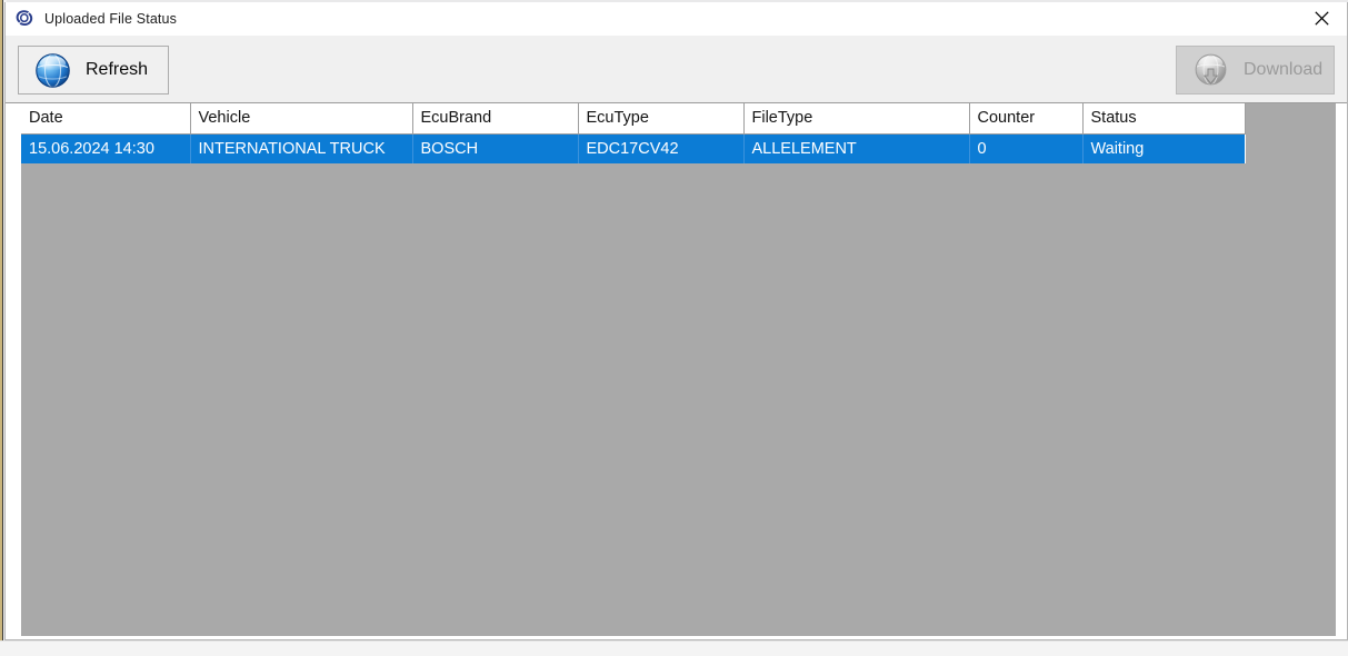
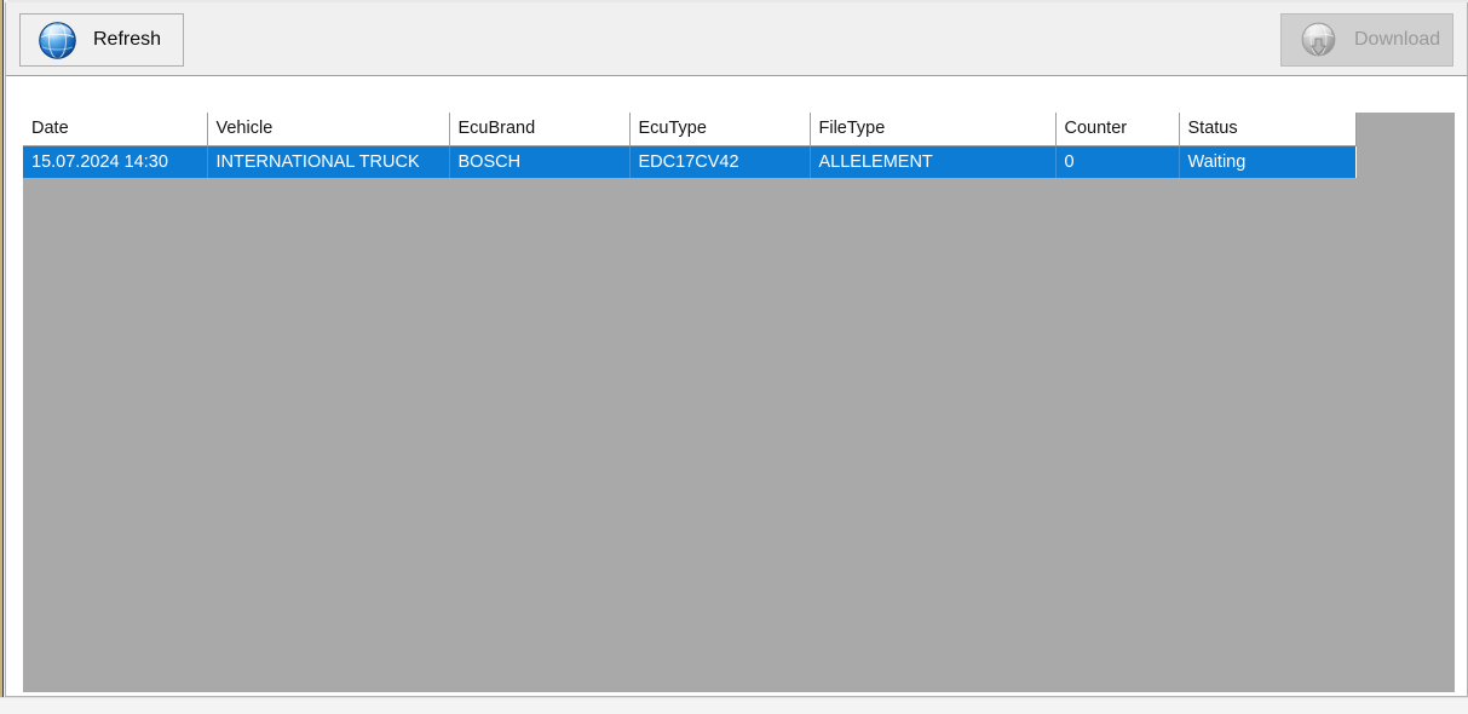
- Uploaded File Status
  Refresh
  Download
  Date	Vehicle	EcuBrand	EcuType	FileType	Counter	Status
- 15.06.2024 14:30	INTERNATIONAL TRUCK	BOSCH	EDC17CV42	ALLELEMENT	0	Waiting
+ 15.07.2024 14:30	INTERNATIONAL TRUCK	BOSCH	EDC17CV42	ALLELEMENT	0	Waiting
